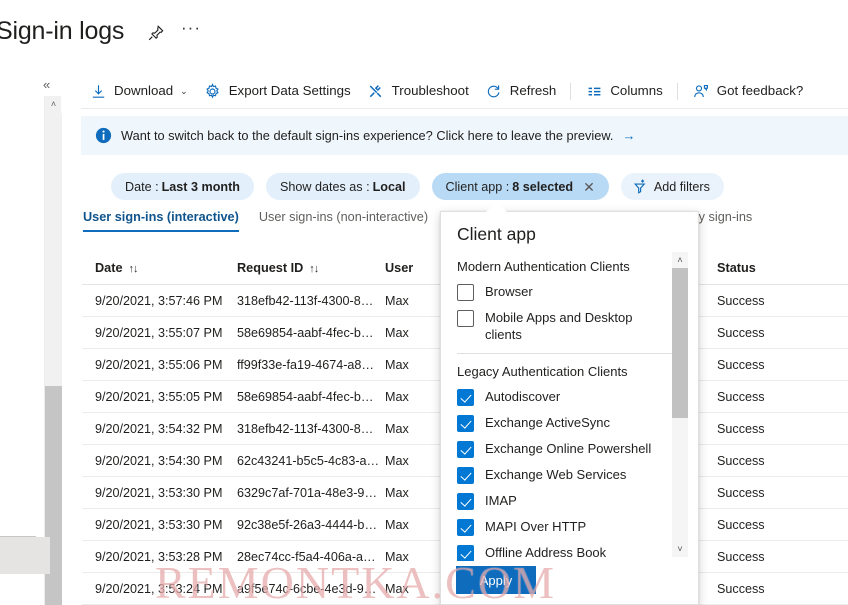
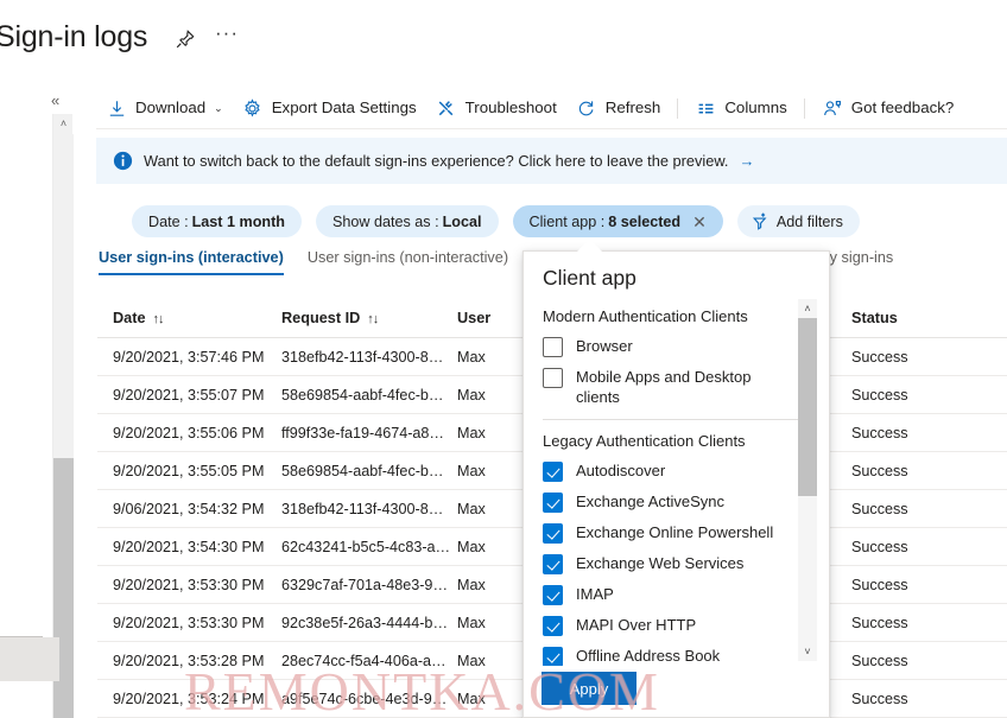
  Sign-in logs
  ···
  «
  ˄
  Download
  ⌄
  Export Data Settings
  Troubleshoot
  Refresh
  Columns
  Got feedback?
  Want to switch back to the default sign-ins experience? Click here to leave the preview.
  →
  Date :
- Last 3 month
+ Last 1 month
  Show dates as :
  Local
  Client app :
  8 selected
  ✕
  Add filters
  User sign-ins (interactive)
  User sign-ins (non-interactive)
  Date ↑↓
  Request ID ↑↓
  User
  Status
  9/20/2021, 3:57:46 PM
  318efb42-113f-4300-8…
  Max
  Success
  9/20/2021, 3:55:07 PM
  58e69854-aabf-4fec-b…
  Max
  Success
  9/20/2021, 3:55:06 PM
  ff99f33e-fa19-4674-a8…
  Max
  Success
  9/20/2021, 3:55:05 PM
  58e69854-aabf-4fec-b…
  Max
  Success
- 9/20/2021, 3:54:32 PM
+ 9/06/2021, 3:54:32 PM
  318efb42-113f-4300-8…
  Max
  Success
  9/20/2021, 3:54:30 PM
  62c43241-b5c5-4c83-a…
  Max
  Success
  9/20/2021, 3:53:30 PM
  6329c7af-701a-48e3-9…
  Max
  Success
  9/20/2021, 3:53:30 PM
  92c38e5f-26a3-4444-b…
  Max
  Success
  9/20/2021, 3:53:28 PM
  28ec74cc-f5a4-406a-a…
  Max
  Success
  9/20/2021, 3:53:24 PM
  a9f5e74c-6cbe-4e3d-9…
  Max
  Success
  Client app
  Modern Authentication Clients
  Browser
  Mobile Apps and Desktop clients
  Legacy Authentication Clients
  Autodiscover
  Exchange ActiveSync
  Exchange Online Powershell
  Exchange Web Services
  IMAP
  MAPI Over HTTP
  Offline Address Book
  ˄
  ˅
  Apply
  REMONTKA.COM
